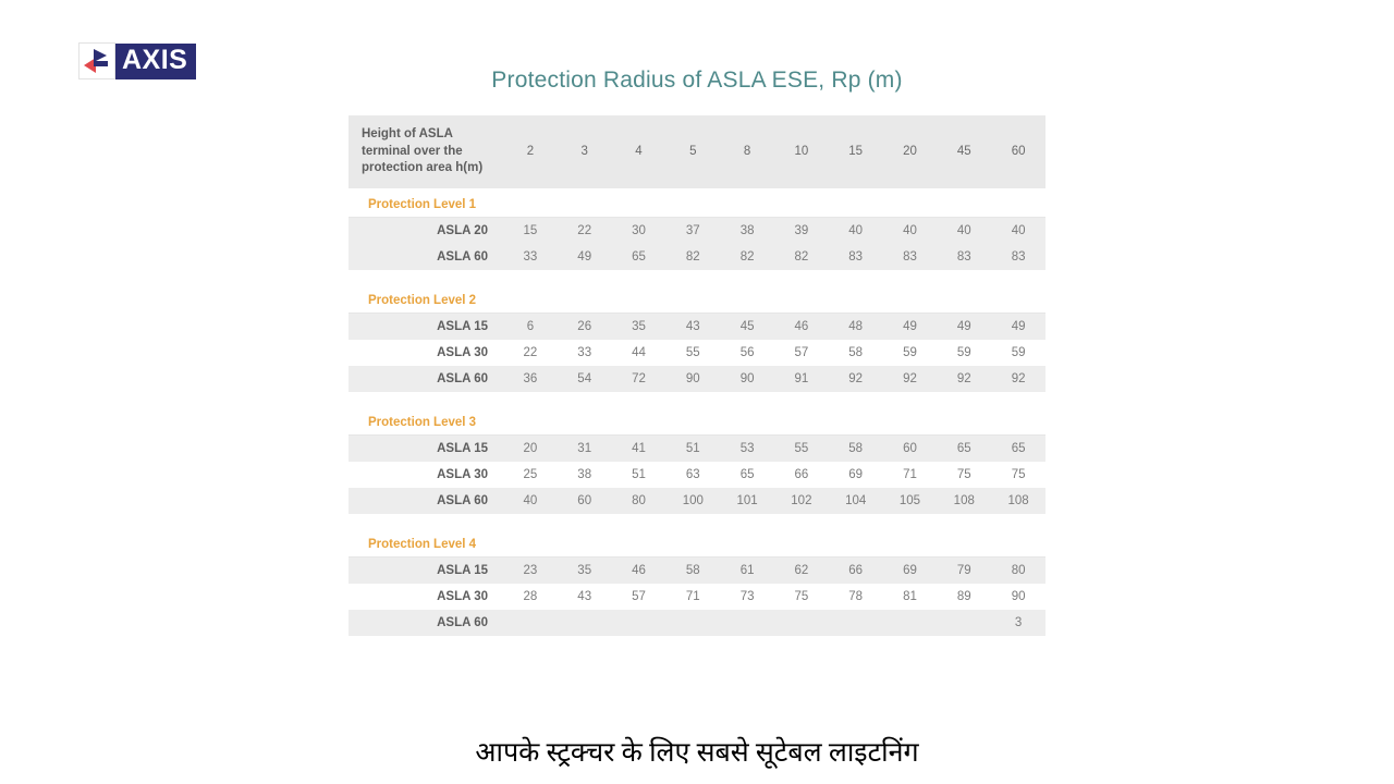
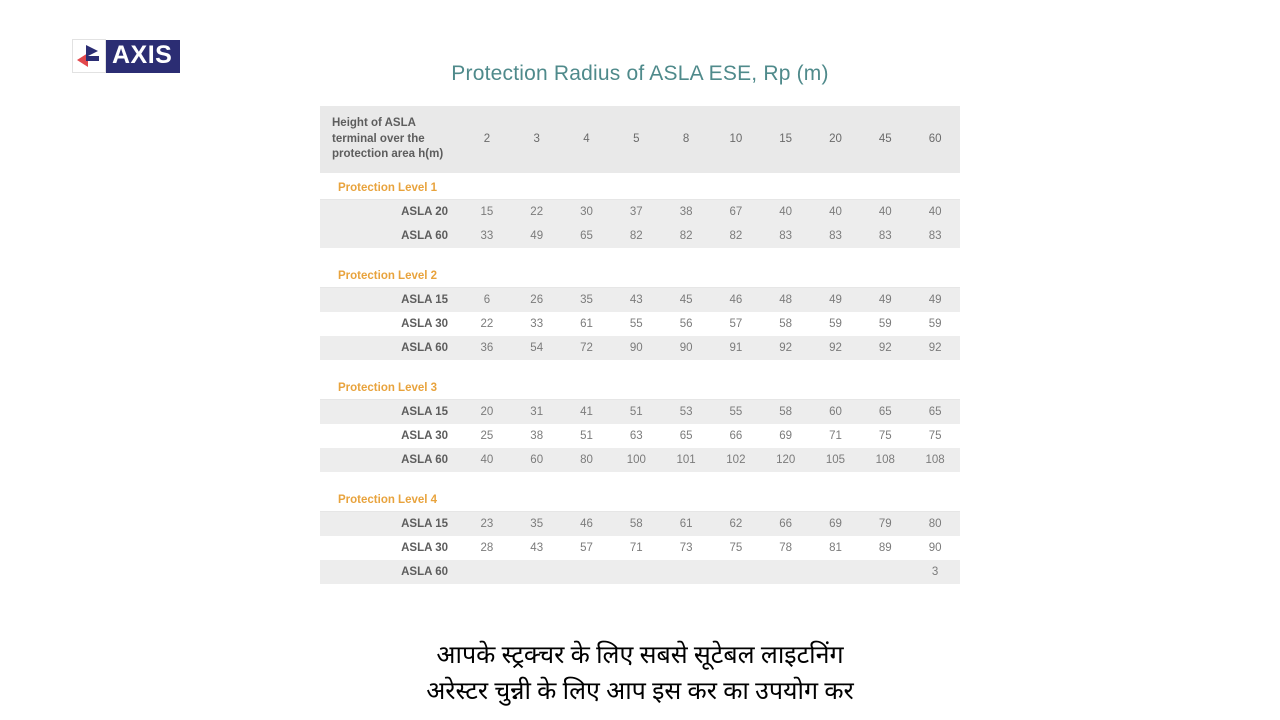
  AXIS
  Protection Radius of ASLA ESE, Rp (m)
  Height of ASLA terminal over the protection area h(m)	2	3	4	5	8	10	15	20	45	60
  Protection Level 1
- ASLA 20	15	22	30	37	38	39	40	40	40	40
+ ASLA 20	15	22	30	37	38	67	40	40	40	40
  ASLA 60	33	49	65	82	82	82	83	83	83	83
  Protection Level 2
  ASLA 15	6	26	35	43	45	46	48	49	49	49
- ASLA 30	22	33	44	55	56	57	58	59	59	59
+ ASLA 30	22	33	61	55	56	57	58	59	59	59
  ASLA 60	36	54	72	90	90	91	92	92	92	92
  Protection Level 3
  ASLA 15	20	31	41	51	53	55	58	60	65	65
  ASLA 30	25	38	51	63	65	66	69	71	75	75
- ASLA 60	40	60	80	100	101	102	104	105	108	108
+ ASLA 60	40	60	80	100	101	102	120	105	108	108
  Protection Level 4
  ASLA 15	23	35	46	58	61	62	66	69	79	80
  ASLA 30	28	43	57	71	73	75	78	81	89	90
  ASLA 60										3
  आपके स्ट्रक्चर के लिए सबसे सूटेबल लाइटनिंग
+ अरेस्टर चुन्नी के लिए आप इस कर का उपयोग कर
